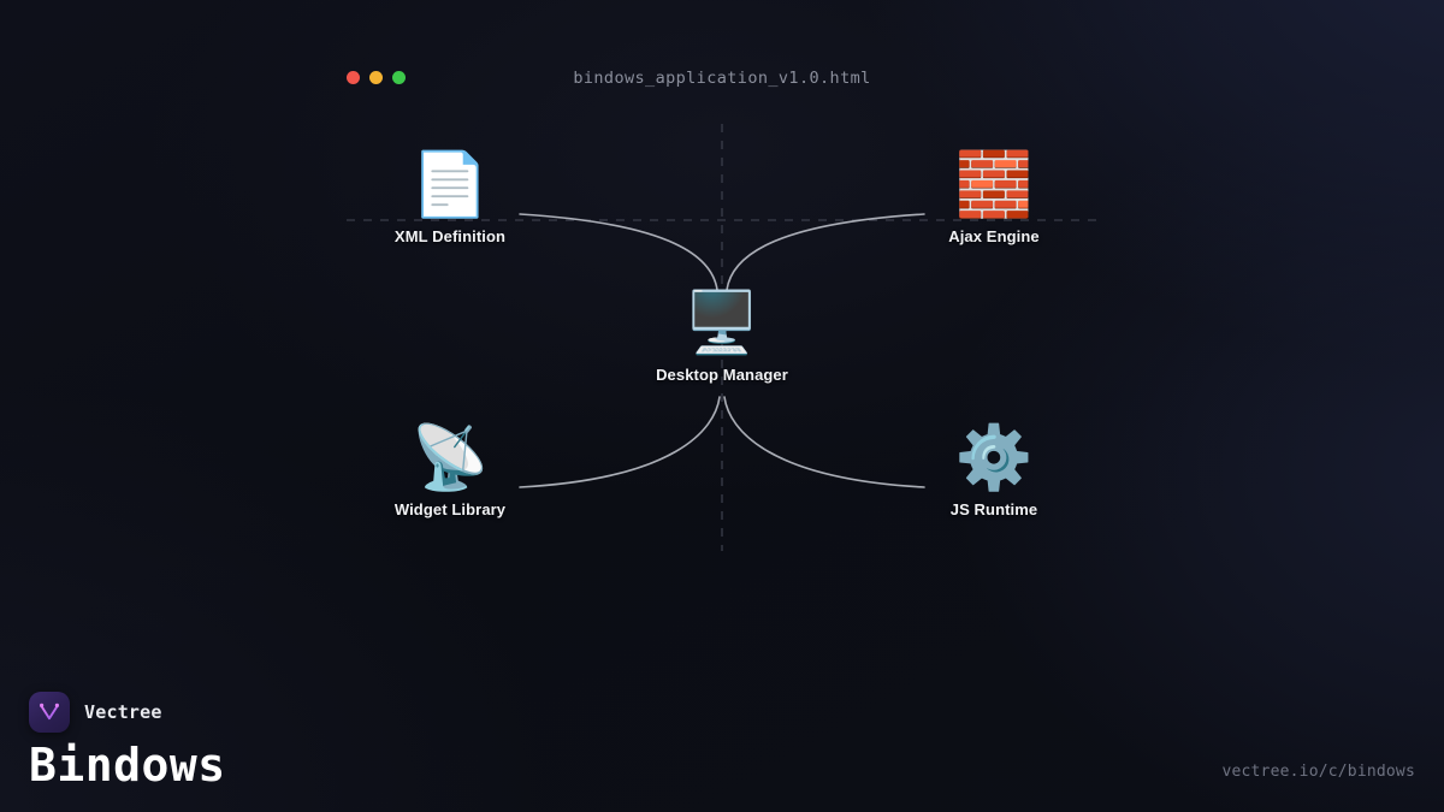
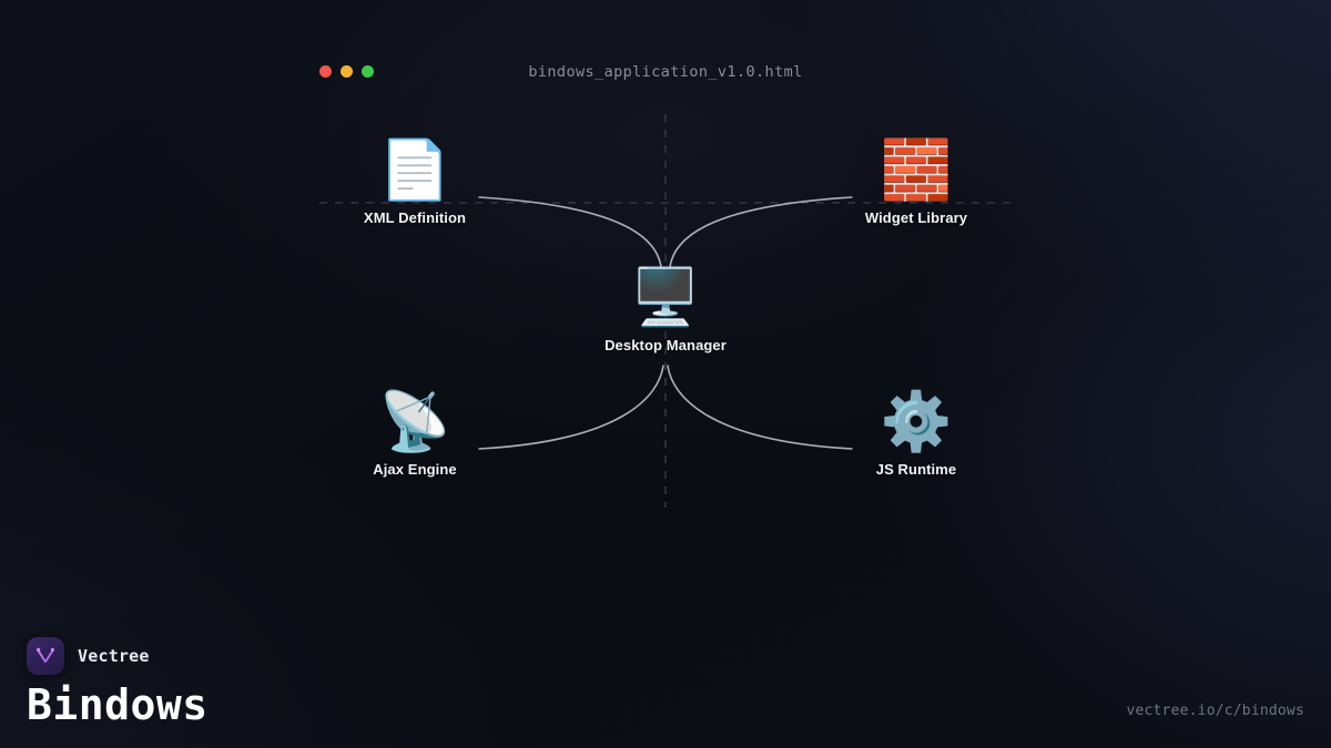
  bindows_application_v1.0.html
  📄
  XML Definition
  🧱
- Ajax Engine
+ Widget Library
  🖥️
  Desktop Manager
  📡
- Widget Library
+ Ajax Engine
  ⚙️
  JS Runtime
  Vectree
  Bindows
  vectree.io/c/bindows
